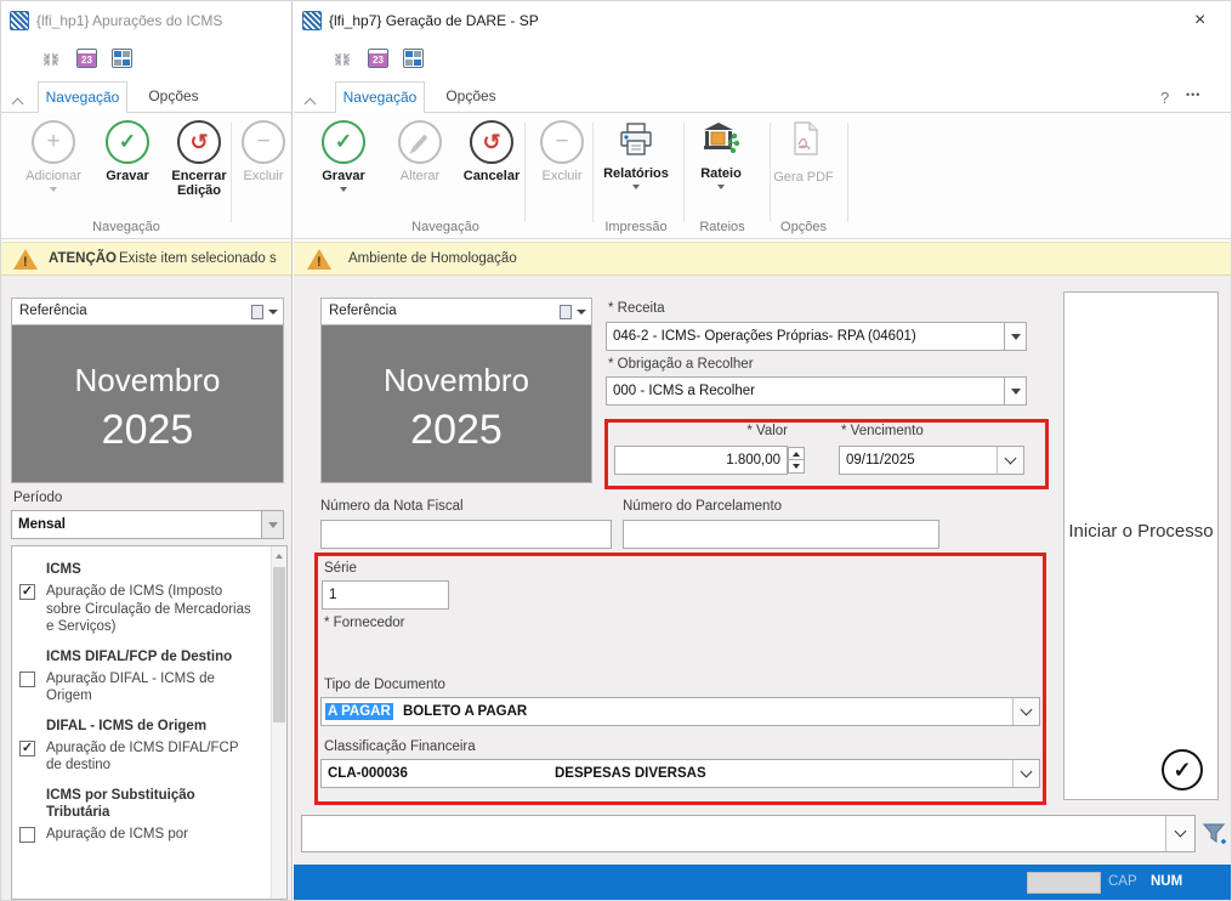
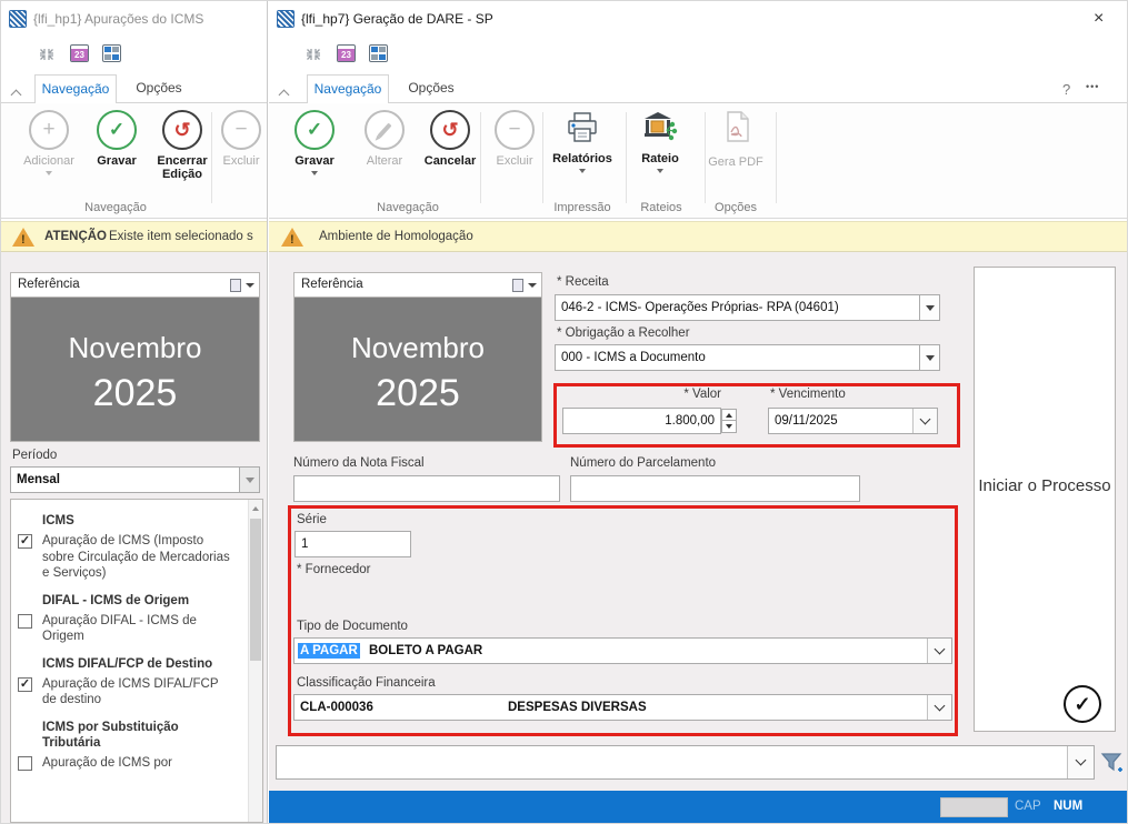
  {lfi_hp1} Apurações do ICMS
  23
  Navegação
  Opções
  +
  Adicionar
  ✓
  Gravar
  ↺
  Encerrar Edição
  −
  Excluir
  Navegação
  !
  ATENÇÃO
  Existe item selecionado s
  Referência
  Novembro
  2025
  Período
  Mensal
  ICMS
  ✓
  Apuração de ICMS (Imposto sobre Circulação de Mercadorias e Serviços)
- ICMS DIFAL/FCP de Destino
+ DIFAL - ICMS de Origem
  Apuração DIFAL - ICMS de Origem
- DIFAL - ICMS de Origem
+ ICMS DIFAL/FCP de Destino
  ✓
  Apuração de ICMS DIFAL/FCP de destino
  ICMS por Substituição Tributária
  Apuração de ICMS por
  {lfi_hp7} Geração de DARE - SP
  ×
  23
  Navegação
  Opções
  ?
  •••
  ✓
  Gravar
  Alterar
  ↺
  Cancelar
  −
  Excluir
  Relatórios
  Rateio
  Gera PDF
  Navegação
  Impressão
  Rateios
  Opções
  !
  Ambiente de Homologação
  Referência
  Novembro
  2025
  * Receita
  046-2 - ICMS- Operações Próprias- RPA (04601)
  * Obrigação a Recolher
- 000 - ICMS a Recolher
+ 000 - ICMS a Documento
  * Valor
  1.800,00
  * Vencimento
  09/11/2025
  Número da Nota Fiscal
  Número do Parcelamento
  Série
  1
  * Fornecedor
  Tipo de Documento
  A PAGAR
  BOLETO A PAGAR
  Classificação Financeira
  CLA-000036
  DESPESAS DIVERSAS
  Iniciar o Processo
  ✓
  CAP
  NUM
